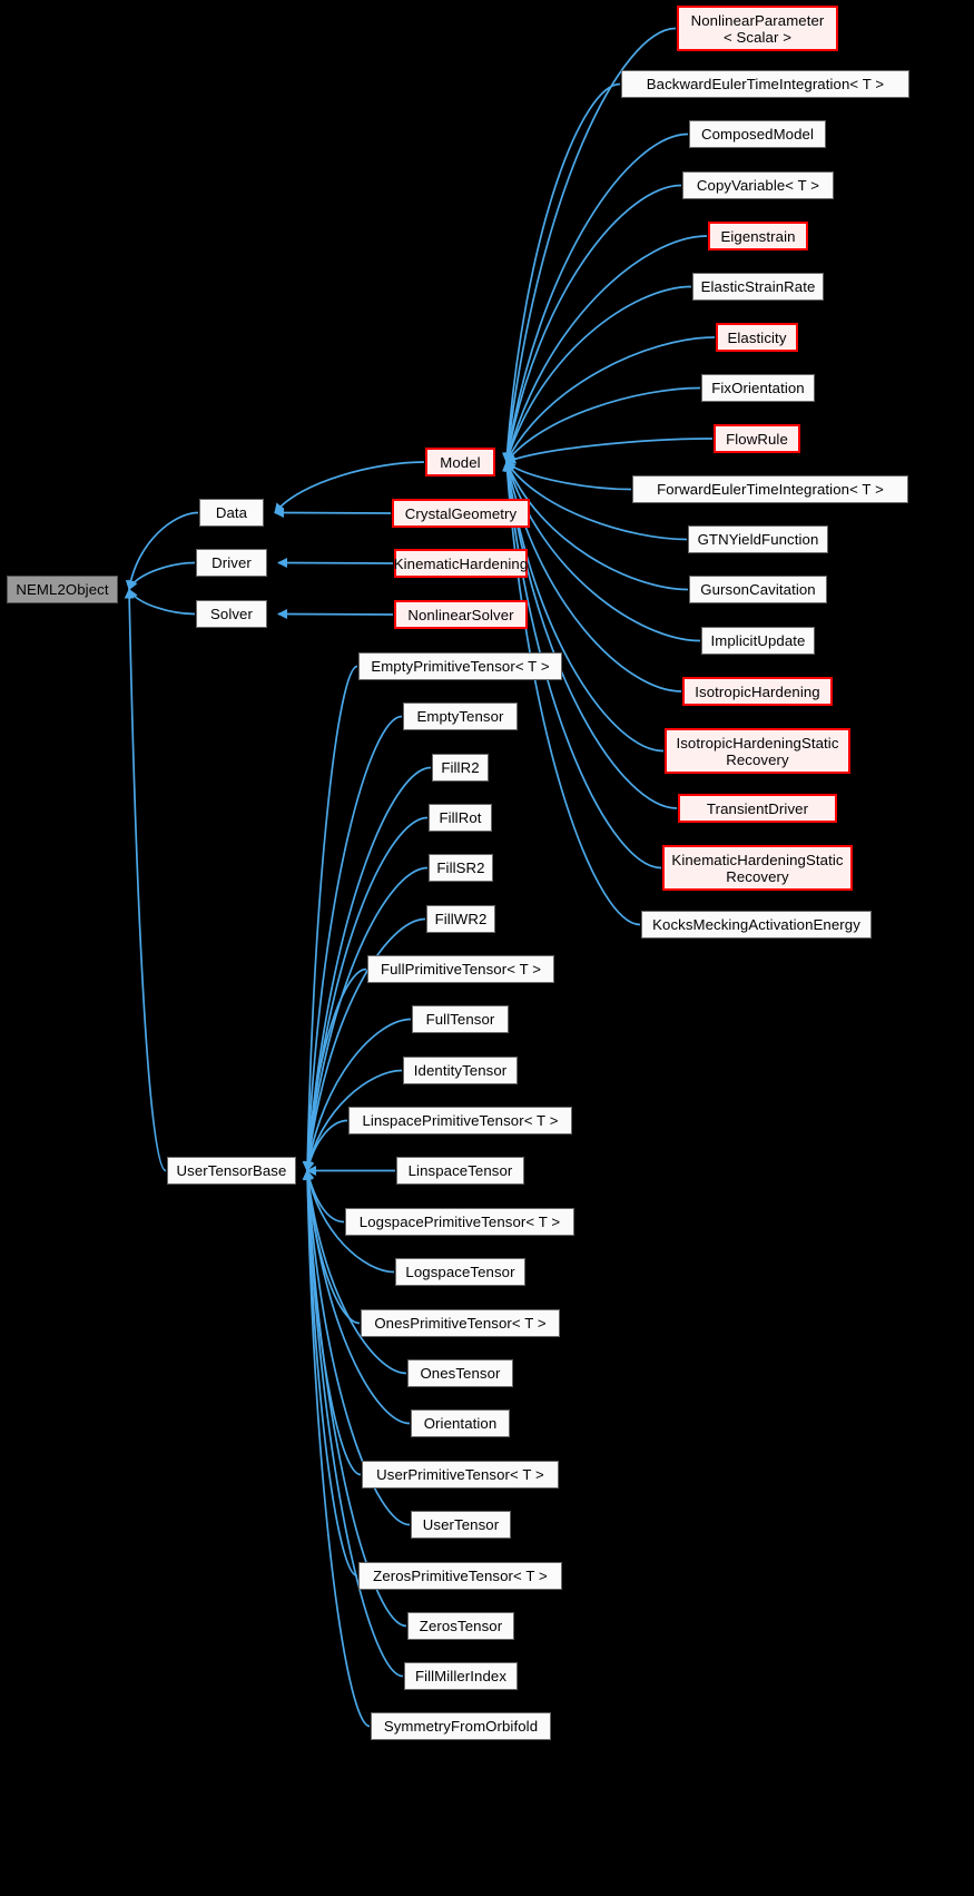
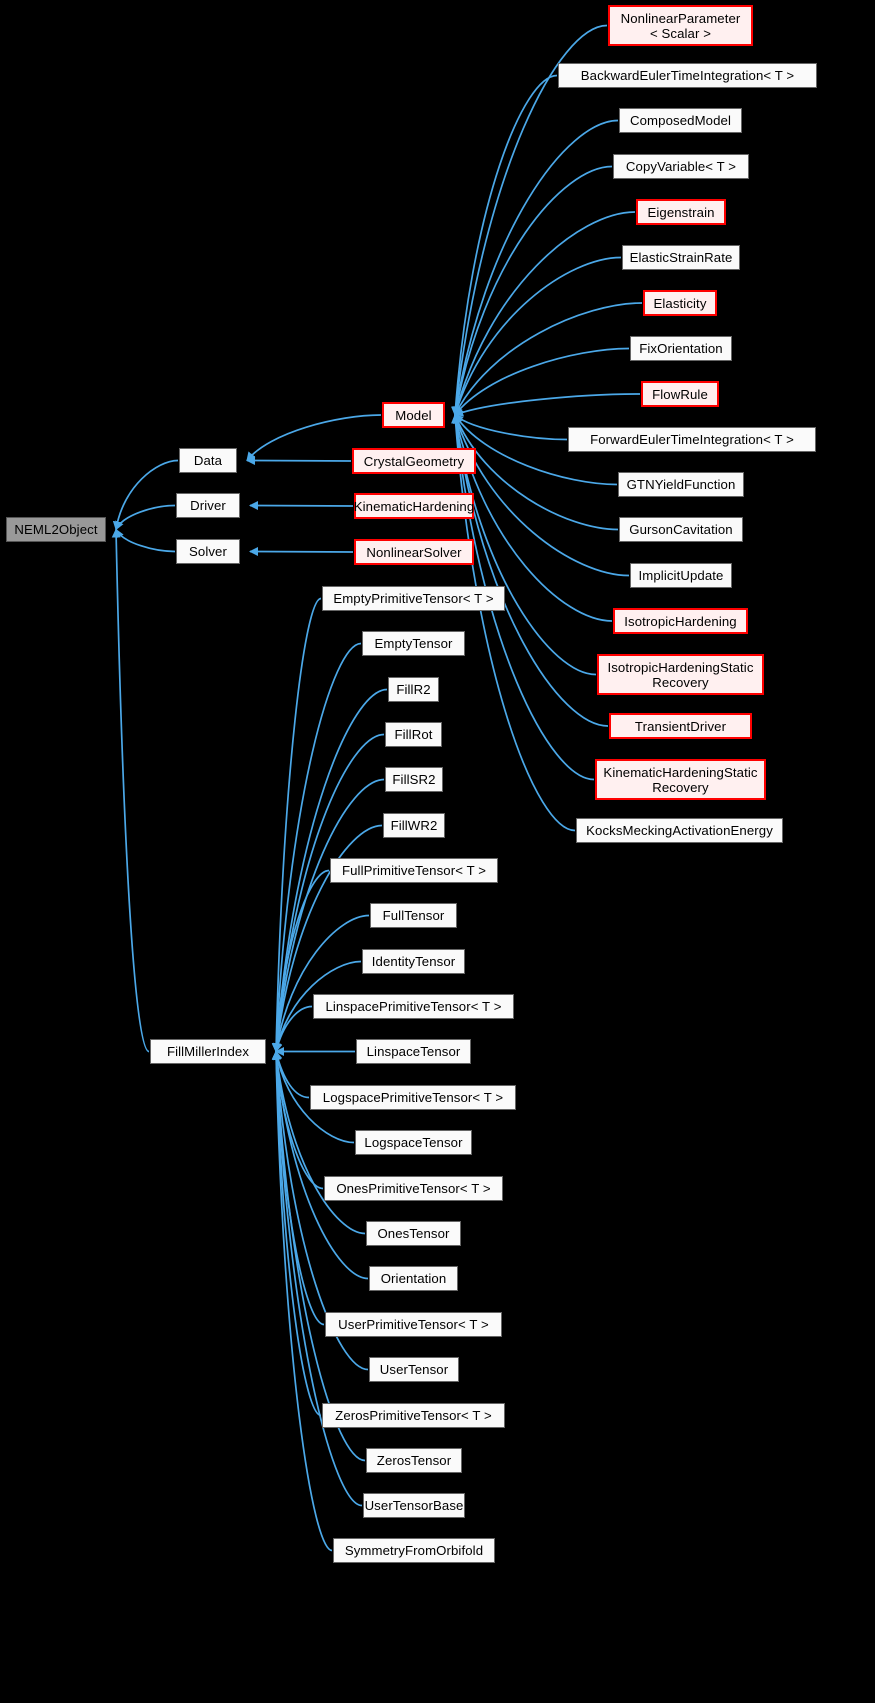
  NEML2Object
  Data
  Driver
  Solver
  Model
  CrystalGeometry
  KinematicHardening
  NonlinearSolver
- UserTensorBase
+ FillMillerIndex
  NonlinearParameter
  < Scalar >
  BackwardEulerTimeIntegration< T >
  ComposedModel
  CopyVariable< T >
  Eigenstrain
  ElasticStrainRate
  Elasticity
  FixOrientation
  FlowRule
  ForwardEulerTimeIntegration< T >
  GTNYieldFunction
  GursonCavitation
  ImplicitUpdate
  IsotropicHardening
  IsotropicHardeningStatic
  Recovery
  TransientDriver
  KinematicHardeningStatic
  Recovery
  KocksMeckingActivationEnergy
  EmptyPrimitiveTensor< T >
  EmptyTensor
  FillR2
  FillRot
  FillSR2
  FillWR2
  FullPrimitiveTensor< T >
  FullTensor
  IdentityTensor
  LinspacePrimitiveTensor< T >
  LinspaceTensor
  LogspacePrimitiveTensor< T >
  LogspaceTensor
  OnesPrimitiveTensor< T >
  OnesTensor
  Orientation
  UserPrimitiveTensor< T >
  UserTensor
  ZerosPrimitiveTensor< T >
  ZerosTensor
- FillMillerIndex
+ UserTensorBase
  SymmetryFromOrbifold
